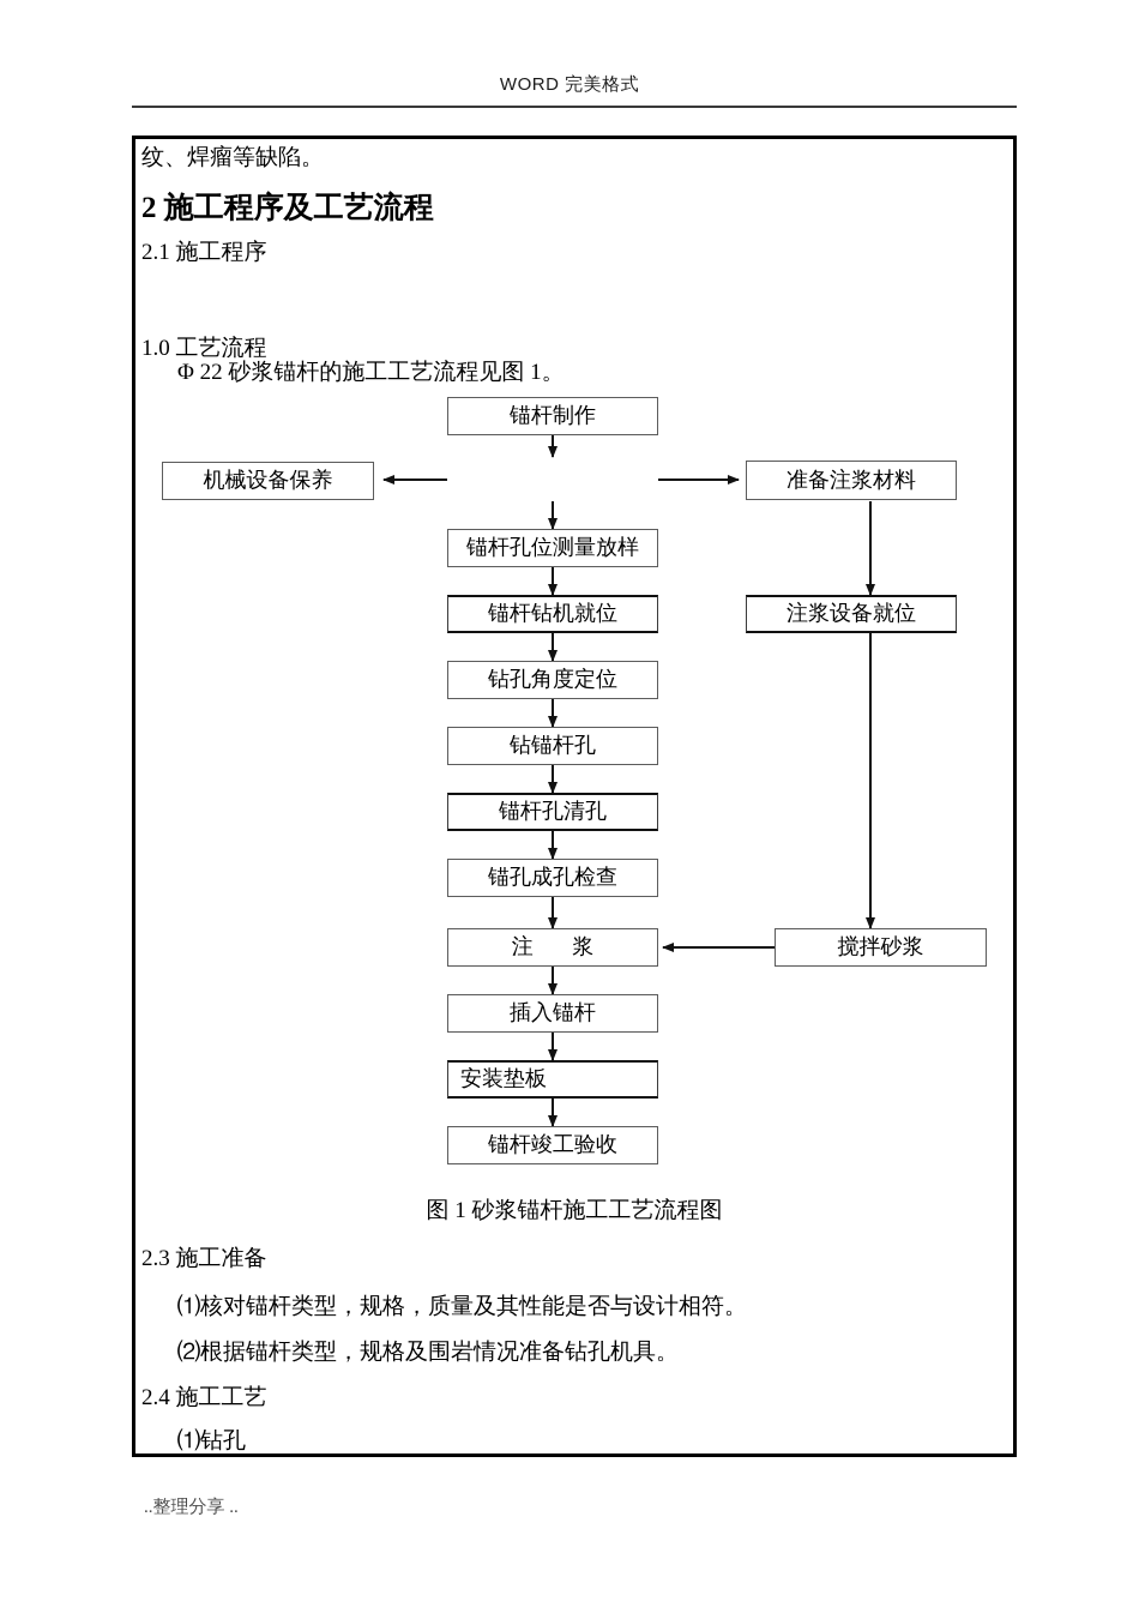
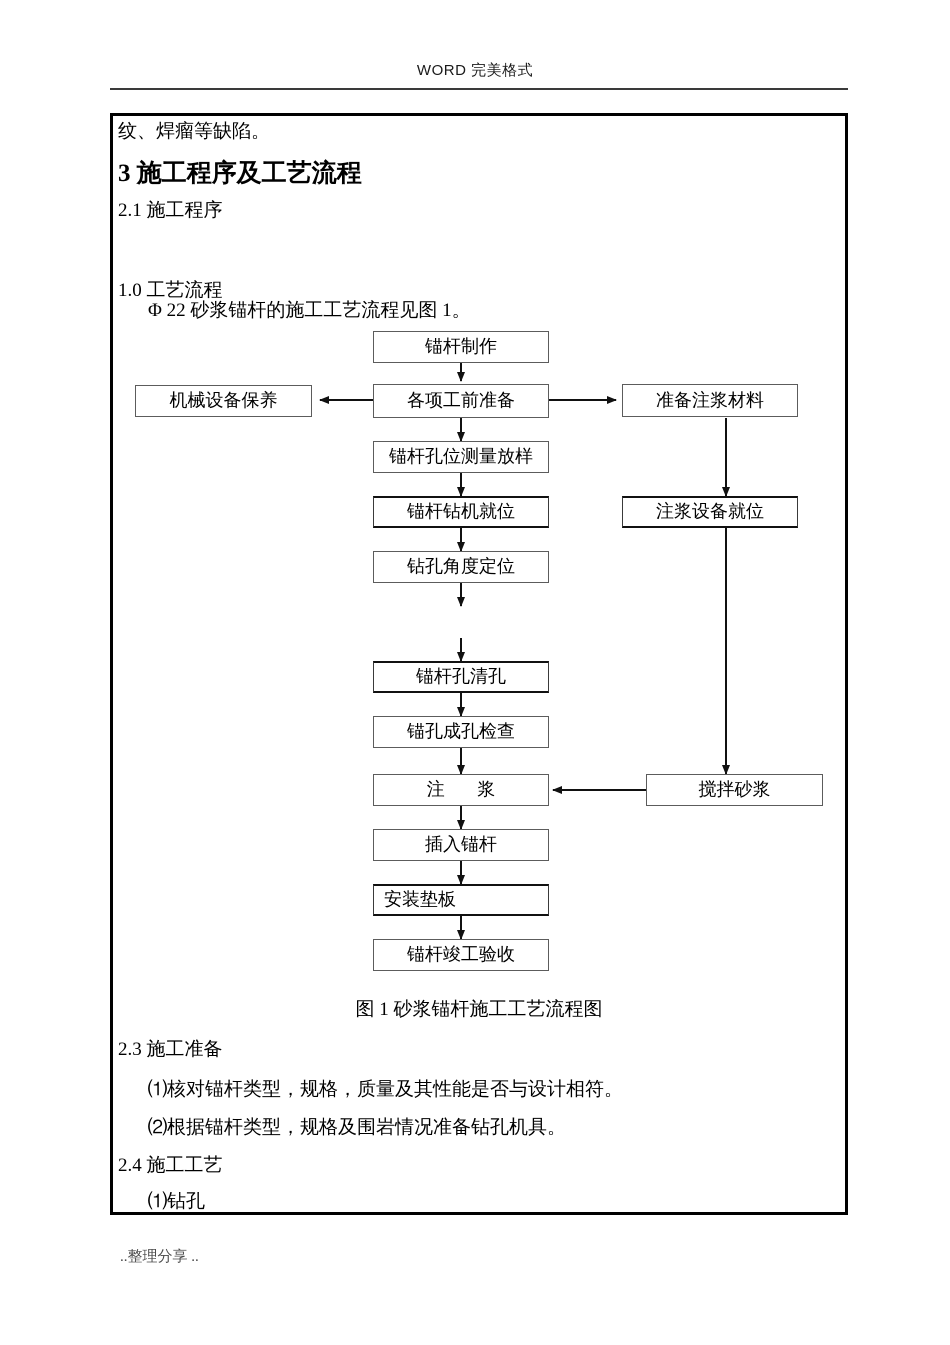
  WORD 完美格式
  纹、焊瘤等缺陷。
- 2 施工程序及工艺流程
+ 3 施工程序及工艺流程
  2.1 施工程序
  1.0 工艺流程
  Φ 22 砂浆锚杆的施工工艺流程见图 1。
  锚杆制作
+ 各项工前准备
  机械设备保养
  准备注浆材料
  锚杆孔位测量放样
  锚杆钻机就位
  注浆设备就位
  钻孔角度定位
- 钻锚杆孔
  锚杆孔清孔
  锚孔成孔检查
  注 浆
  搅拌砂浆
  插入锚杆
  安装垫板
  锚杆竣工验收
  图 1 砂浆锚杆施工工艺流程图
  2.3 施工准备
  ⑴核对锚杆类型，规格，质量及其性能是否与设计相符。
  ⑵根据锚杆类型，规格及围岩情况准备钻孔机具。
  2.4 施工工艺
  ⑴钻孔
  ..整理分享 ..
